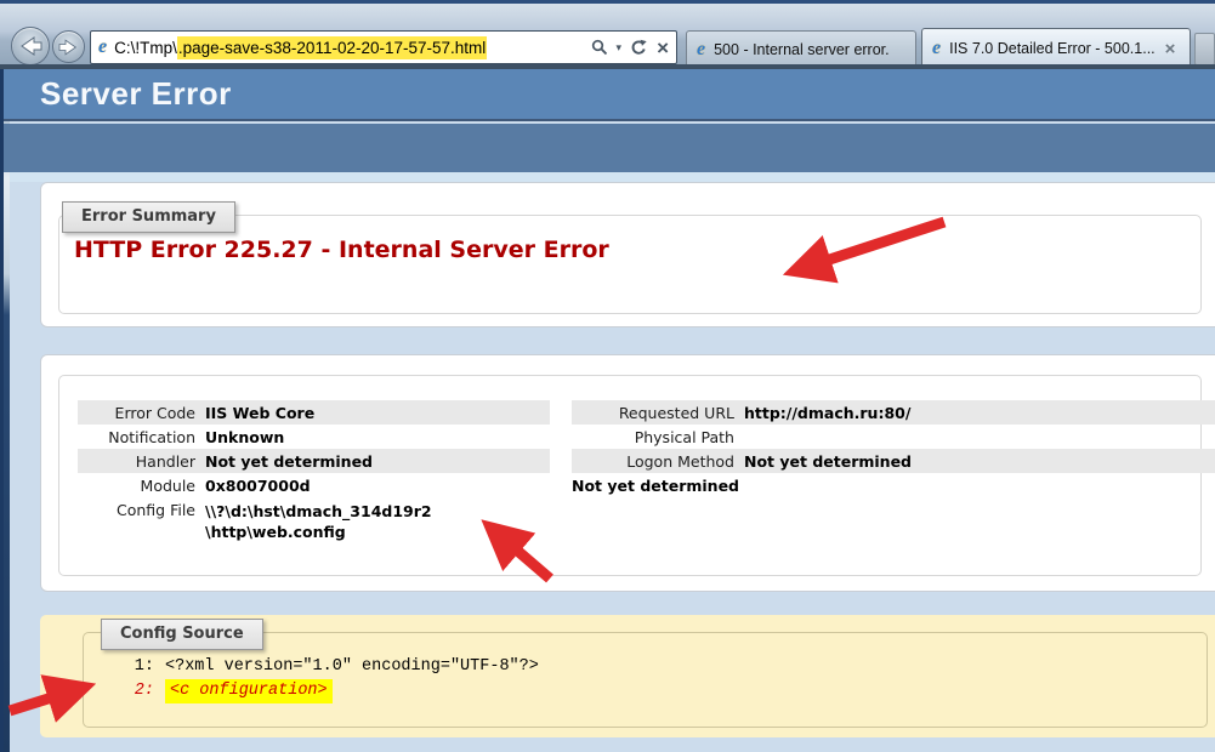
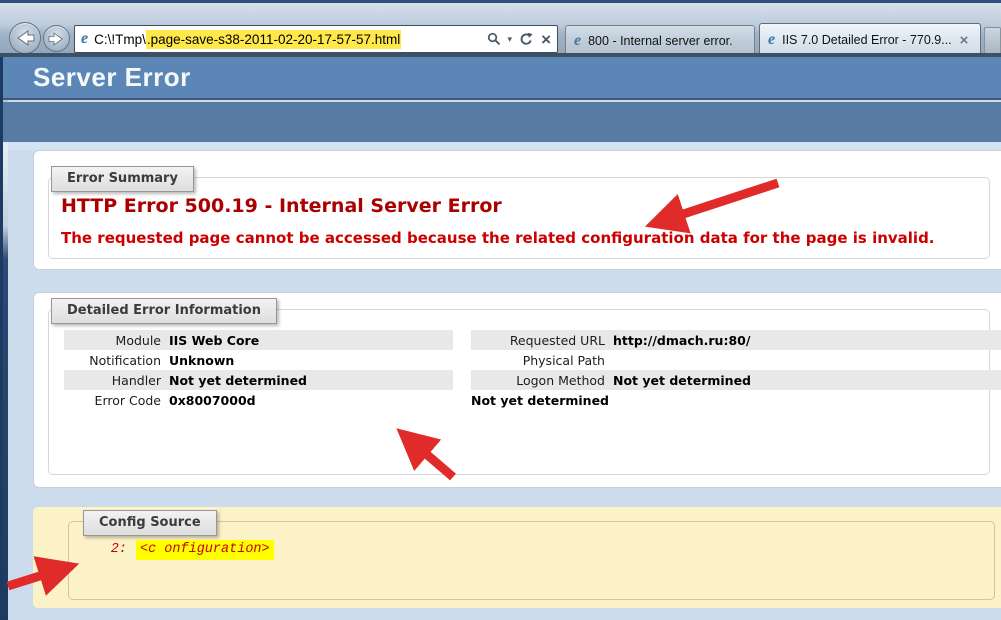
  e
  C:\!Tmp\
  .page-save-s38-2011-02-20-17-57-57.html
  ▾
  ×
  e
- 500 - Internal server error.
+ 800 - Internal server error.
  e
- IIS 7.0 Detailed Error - 500.1...
+ IIS 7.0 Detailed Error - 770.9...
  ×
  Server Error
  Error Summary
- HTTP Error 225.27 - Internal Server Error
+ HTTP Error 500.19 - Internal Server Error
+ The requested page cannot be accessed because the related configuration data for the page is invalid.
+ Detailed Error Information
- Error Code
+ Module
  IIS Web Core
  Notification
  Unknown
  Handler
  Not yet determined
- Module
+ Error Code
  0x8007000d
- Config File
- \\?\d:\hst\dmach_314d19r2
- \http\web.config
  Requested URL
  http://dmach.ru:80/
  Physical Path
  Logon Method
  Not yet determined
  Not yet determined
  Config Source
- 1:
- <?xml version="1.0" encoding="UTF-8"?>
  2:
  <c onfiguration>
